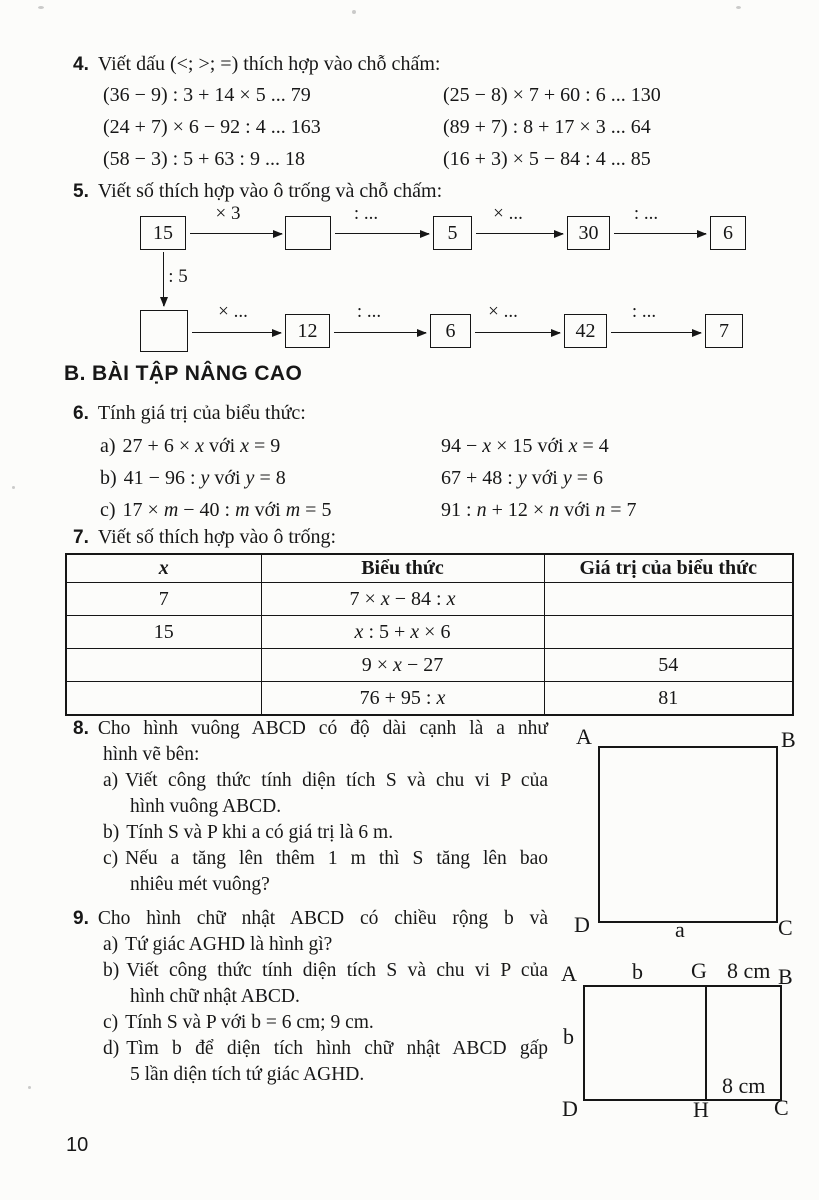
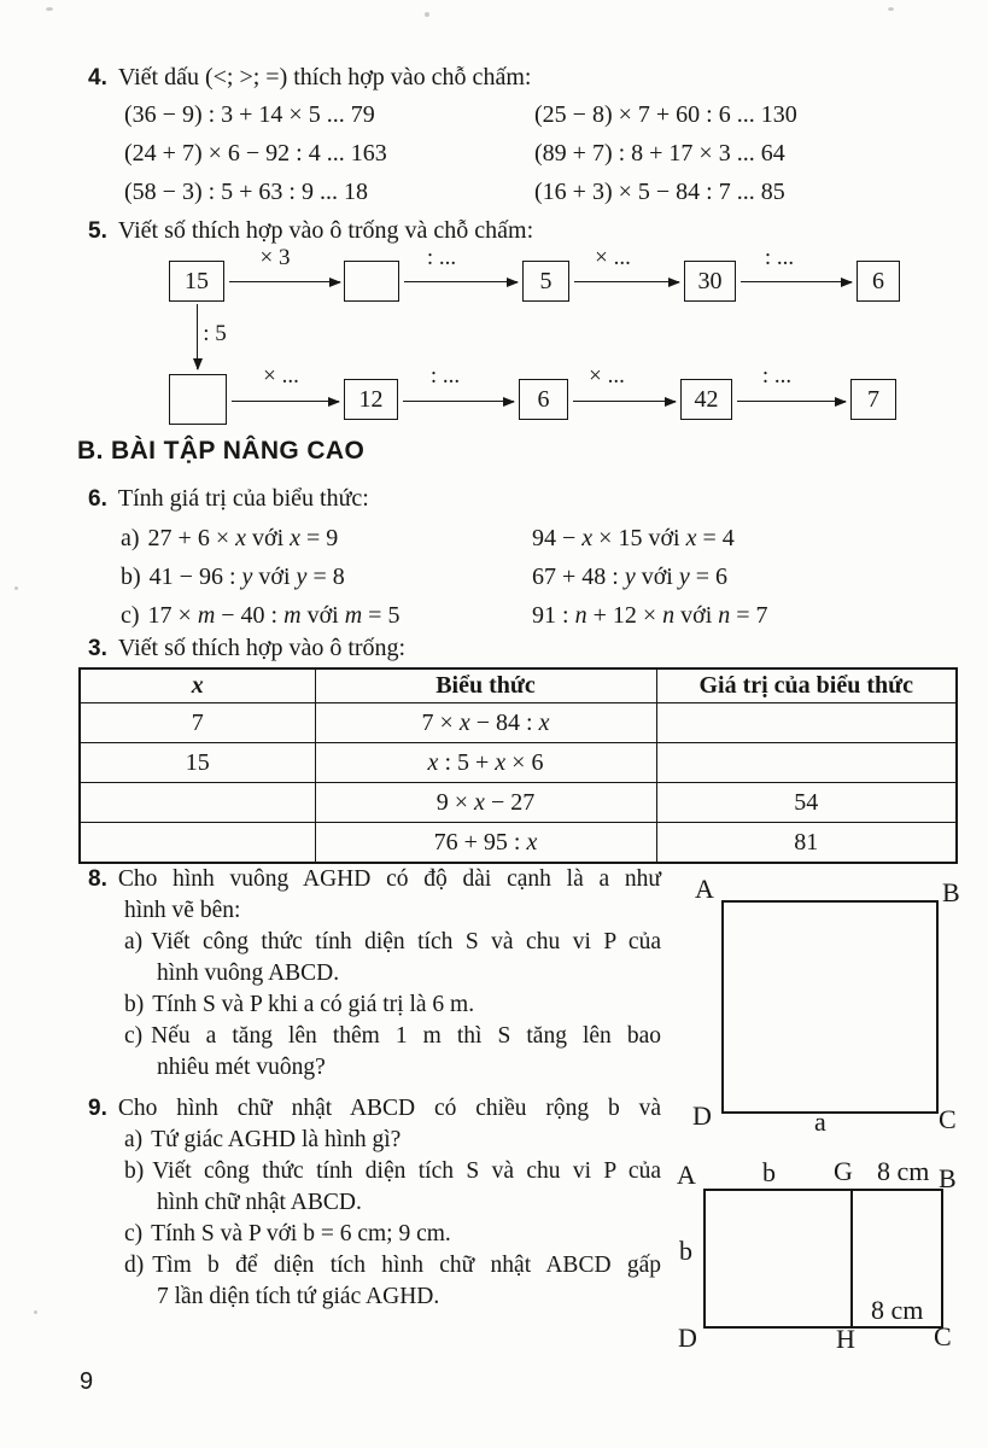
  4. Viết dấu (<; >; =) thích hợp vào chỗ chấm:
  (36 − 9) : 3 + 14 × 5 ... 79
  (25 − 8) × 7 + 60 : 6 ... 130
  (24 + 7) × 6 − 92 : 4 ... 163
  (89 + 7) : 8 + 17 × 3 ... 64
  (58 − 3) : 5 + 63 : 9 ... 18
- (16 + 3) × 5 − 84 : 4 ... 85
+ (16 + 3) × 5 − 84 : 7 ... 85
  5. Viết số thích hợp vào ô trống và chỗ chấm:
  15
  5
  30
  6
  × 3
  : ...
  × ...
  : ...
  : 5
  12
  6
  42
  7
  × ...
  : ...
  × ...
  : ...
  B. BÀI TẬP NÂNG CAO
  6. Tính giá trị của biểu thức:
  a) 27 + 6 × x với x = 9
  94 − x × 15 với x = 4
  b) 41 − 96 : y với y = 8
  67 + 48 : y với y = 6
  c) 17 × m − 40 : m với m = 5
  91 : n + 12 × n với n = 7
- 7. Viết số thích hợp vào ô trống:
+ 3. Viết số thích hợp vào ô trống:
  x	Biểu thức	Giá trị của biểu thức
  7	7 × x − 84 : x
  15	x : 5 + x × 6
  	9 × x − 27	54
  	76 + 95 : x	81
- 8. Cho hình vuông ABCD có độ dài cạnh là a như
+ 8. Cho hình vuông AGHD có độ dài cạnh là a như
  hình vẽ bên:
  a) Viết công thức tính diện tích S và chu vi P của
  hình vuông ABCD.
  b) Tính S và P khi a có giá trị là 6 m.
  c) Nếu a tăng lên thêm 1 m thì S tăng lên bao
  nhiêu mét vuông?
  A
  B
  D
  C
  a
  9. Cho hình chữ nhật ABCD có chiều rộng b và
  a) Tứ giác AGHD là hình gì?
  b) Viết công thức tính diện tích S và chu vi P của
  hình chữ nhật ABCD.
  c) Tính S và P với b = 6 cm; 9 cm.
  d) Tìm b để diện tích hình chữ nhật ABCD gấp
- 5 lần diện tích tứ giác AGHD.
+ 7 lần diện tích tứ giác AGHD.
  A
  b
  G
  8 cm
  B
  b
  8 cm
  D
  H
  C
- 10
+ 9
